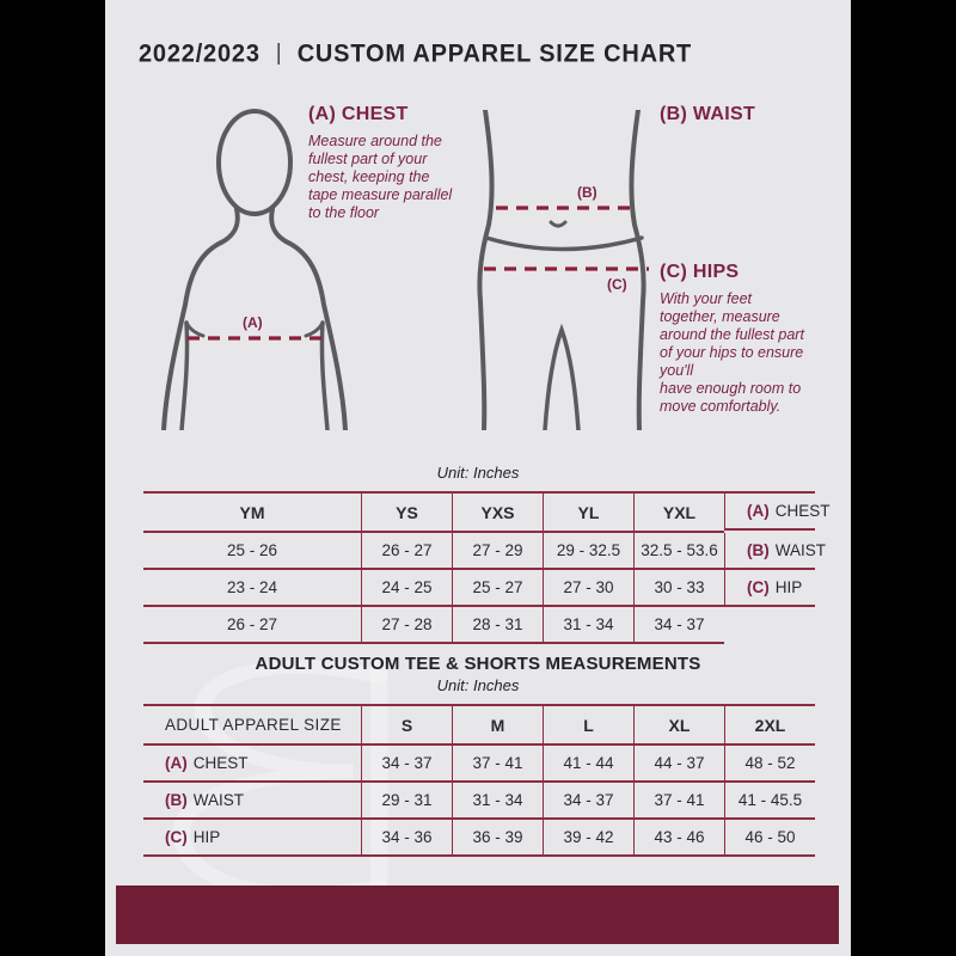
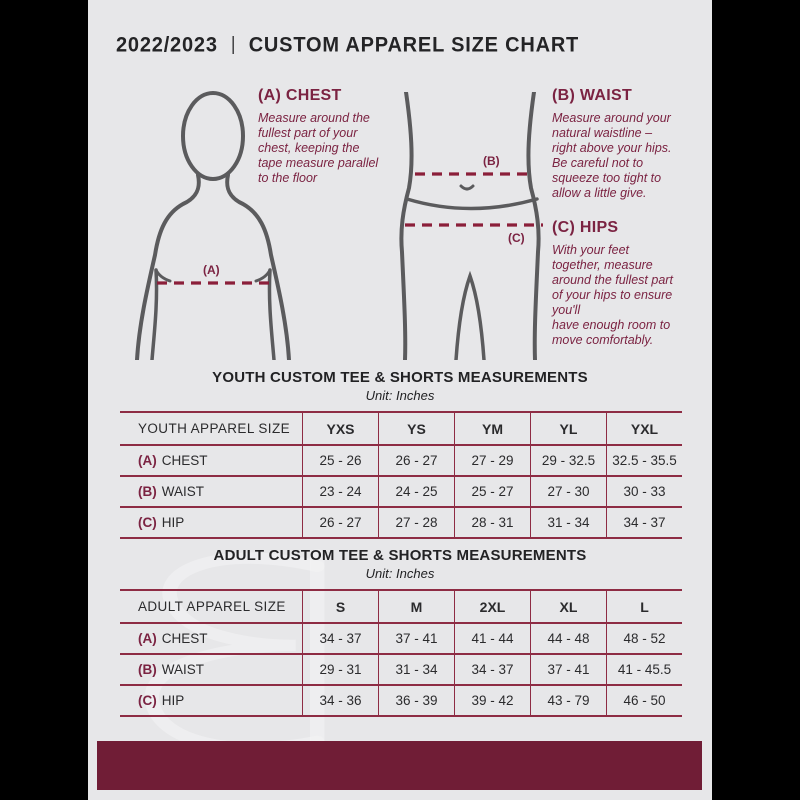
  2022/2023
  |
  CUSTOM APPAREL SIZE CHART
  (A)
  (A) CHEST
  Measure around the
  fullest part of your
  chest, keeping the
  tape measure parallel
  to the floor
  (B)
  (C)
  (B) WAIST
+ Measure around your
+ natural waistline –
+ right above your hips.
+ Be careful not to
+ squeeze too tight to
+ allow a little give.
  (C) HIPS
  With your feet
  together, measure
  around the fullest part
  of your hips to ensure
  you'll
  have enough room to
  move comfortably.
+ YOUTH CUSTOM TEE & SHORTS MEASUREMENTS
  Unit: Inches
+ YOUTH APPAREL SIZE
- YM
+ YXS
  YS
- YXS
+ YM
  YL
  YXL
  (A)
  CHEST
  25 - 26
  26 - 27
  27 - 29
  29 - 32.5
- 32.5 - 53.6
+ 32.5 - 35.5
  (B)
  WAIST
  23 - 24
  24 - 25
  25 - 27
  27 - 30
  30 - 33
  (C)
  HIP
  26 - 27
  27 - 28
  28 - 31
  31 - 34
  34 - 37
  ADULT CUSTOM TEE & SHORTS MEASUREMENTS
  Unit: Inches
  ADULT APPAREL SIZE
  S
  M
- L
+ 2XL
  XL
- 2XL
+ L
  (A)
  CHEST
  34 - 37
  37 - 41
  41 - 44
- 44 - 37
+ 44 - 48
  48 - 52
  (B)
  WAIST
  29 - 31
  31 - 34
  34 - 37
  37 - 41
  41 - 45.5
  (C)
  HIP
  34 - 36
  36 - 39
  39 - 42
- 43 - 46
+ 43 - 79
  46 - 50
